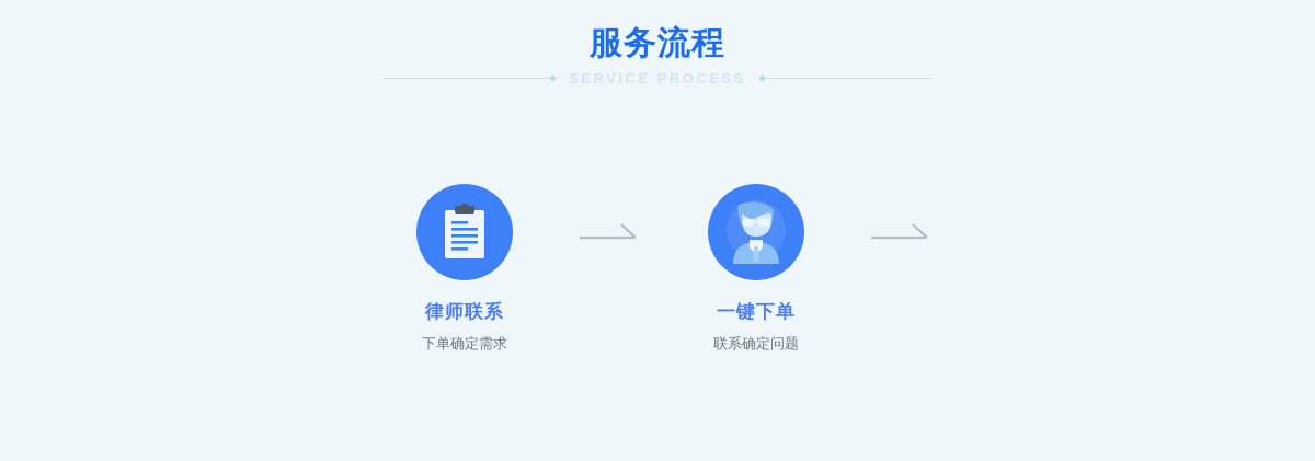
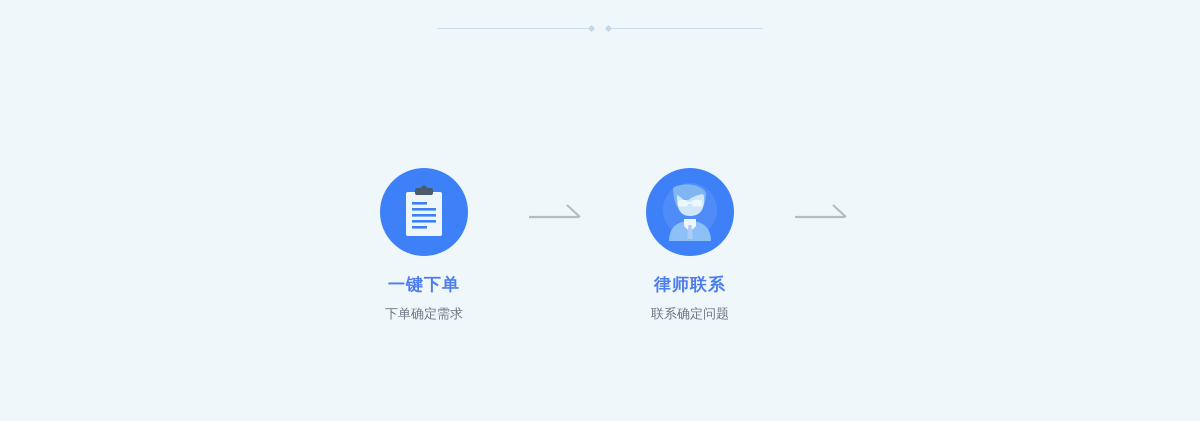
- 服务流程
- SERVICE PROCESS
- 律师联系
+ 一键下单
  下单确定需求
- 一键下单
+ 律师联系
  联系确定问题
